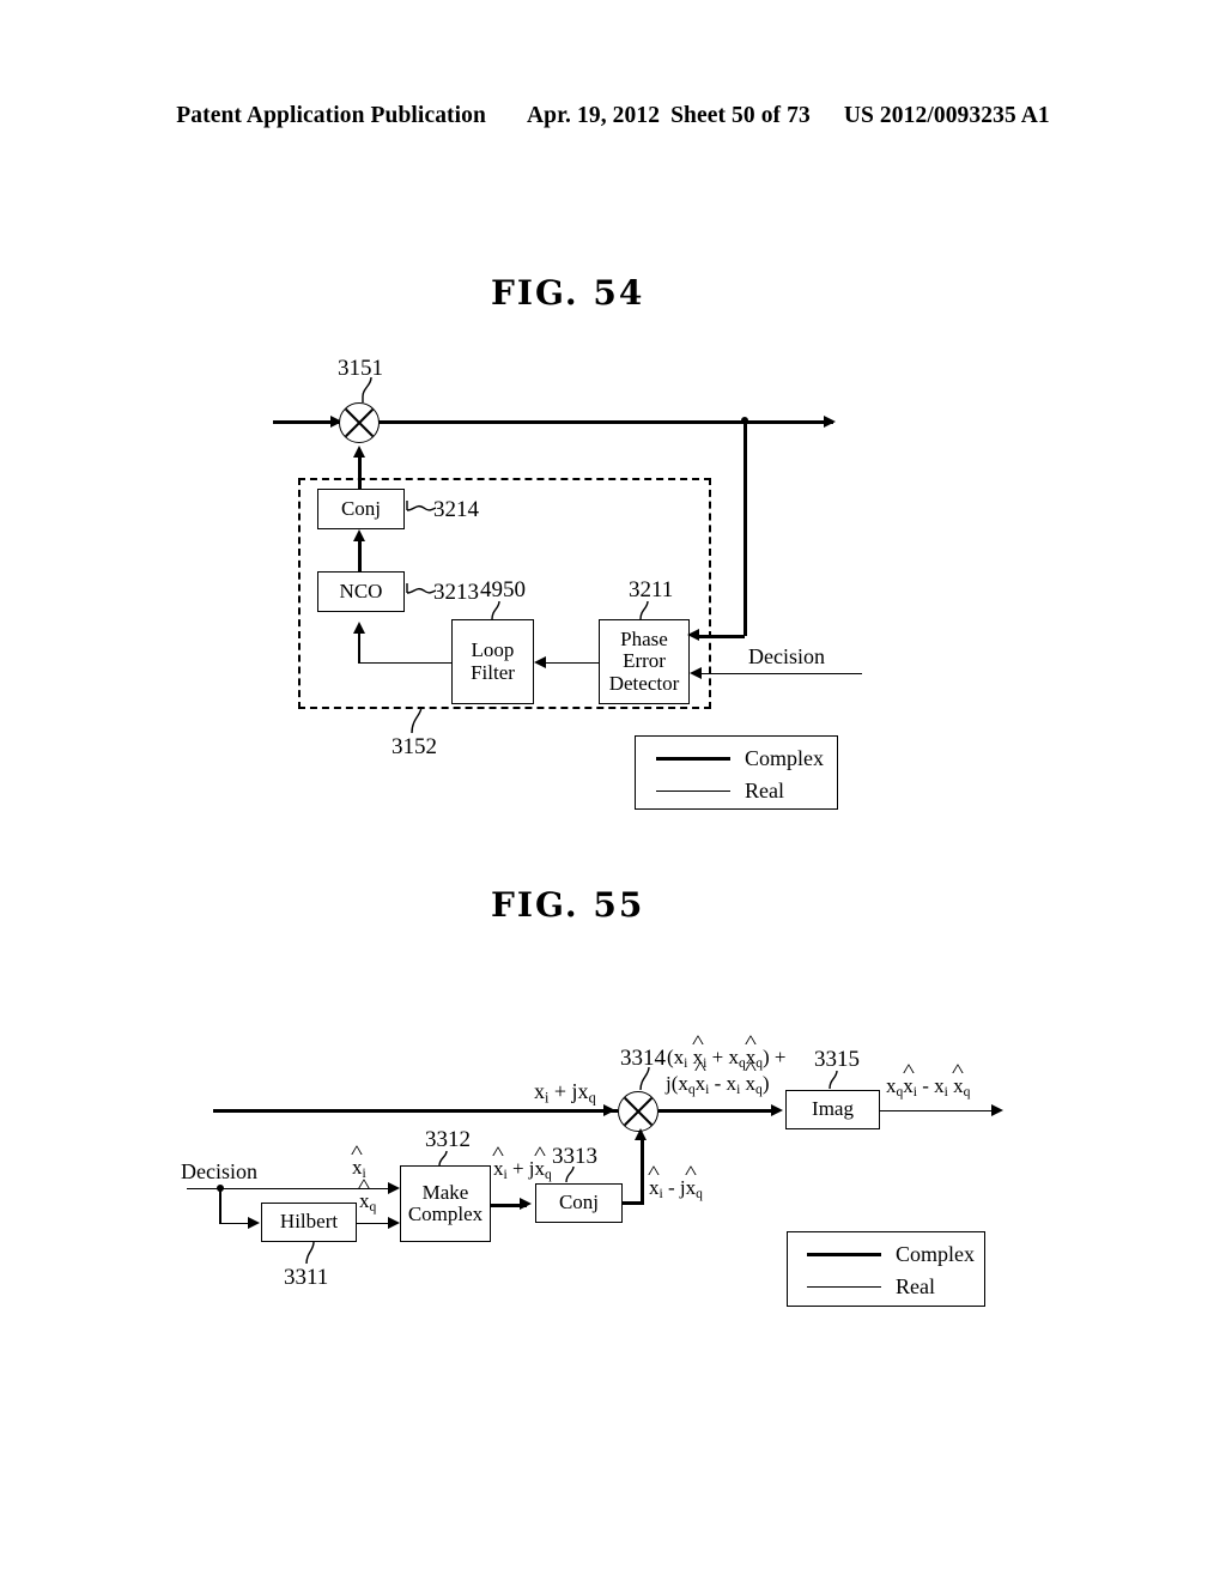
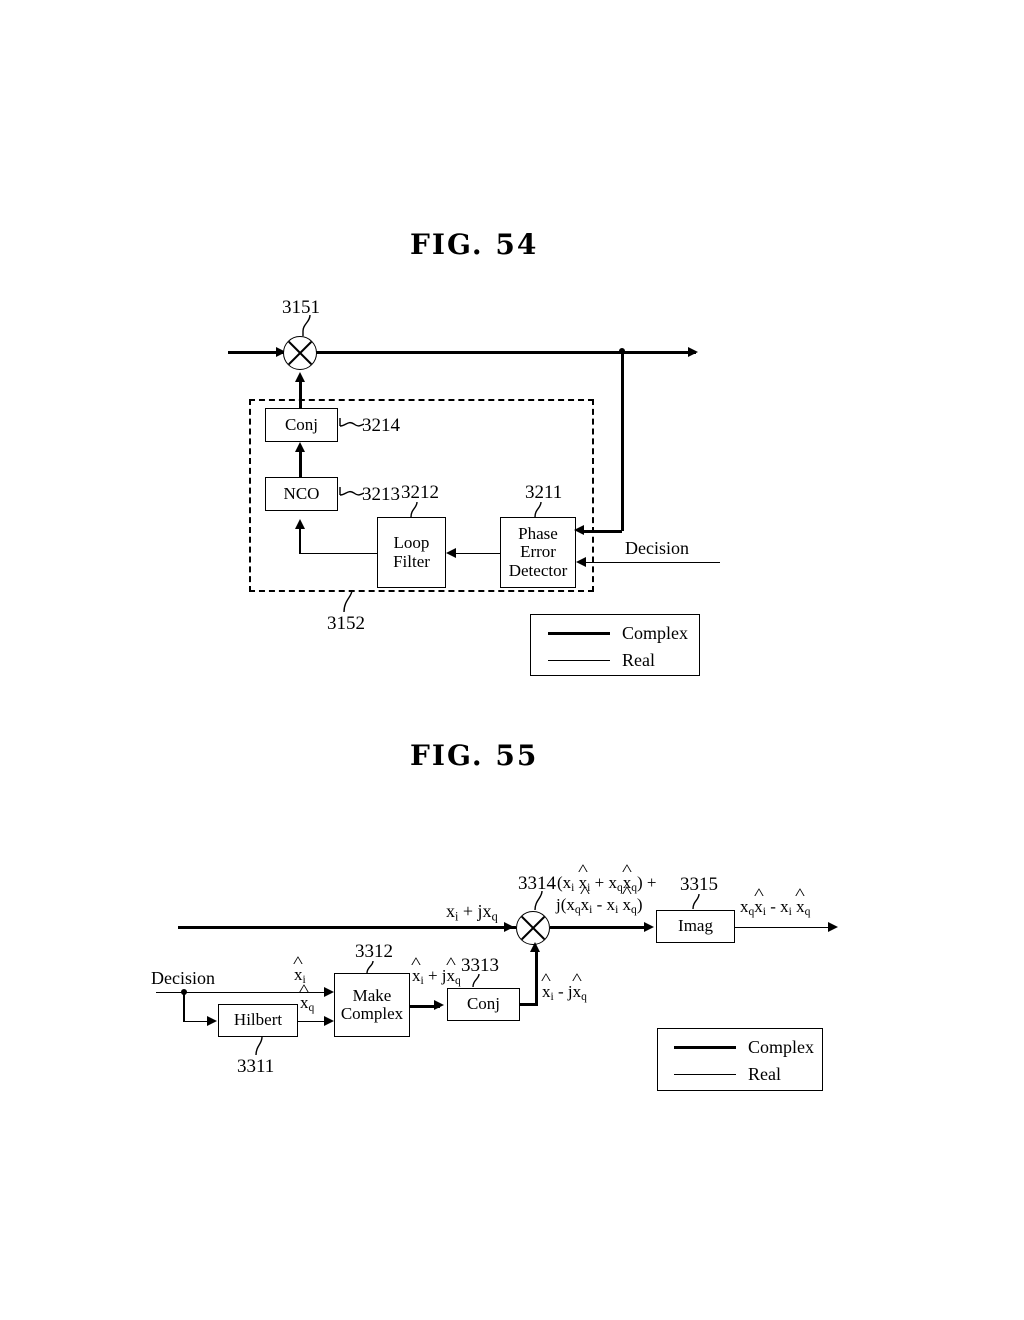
- Patent Application Publication Apr. 19, 2012 Sheet 50 of 73 US 2012/0093235 A1
  FIG. 54
  3151
  Conj
  3214
  NCO
  3213
  Loop
  Filter
- 4950
+ 3212
  Phase
  Error
  Detector
  3211
  Decision
  3152
  Complex
  Real
  FIG. 55
  xi + jxq
  3314
  (xi xi + xqxq) +
  j(xqxi - xi xq)
  Imag
  3315
  xqxi - xi xq
  Decision
  xi
  Hilbert
  3311
  xq
  Make
  Complex
  3312
  xi + jxq
  Conj
  3313
  xi - jxq
  Complex
  Real
